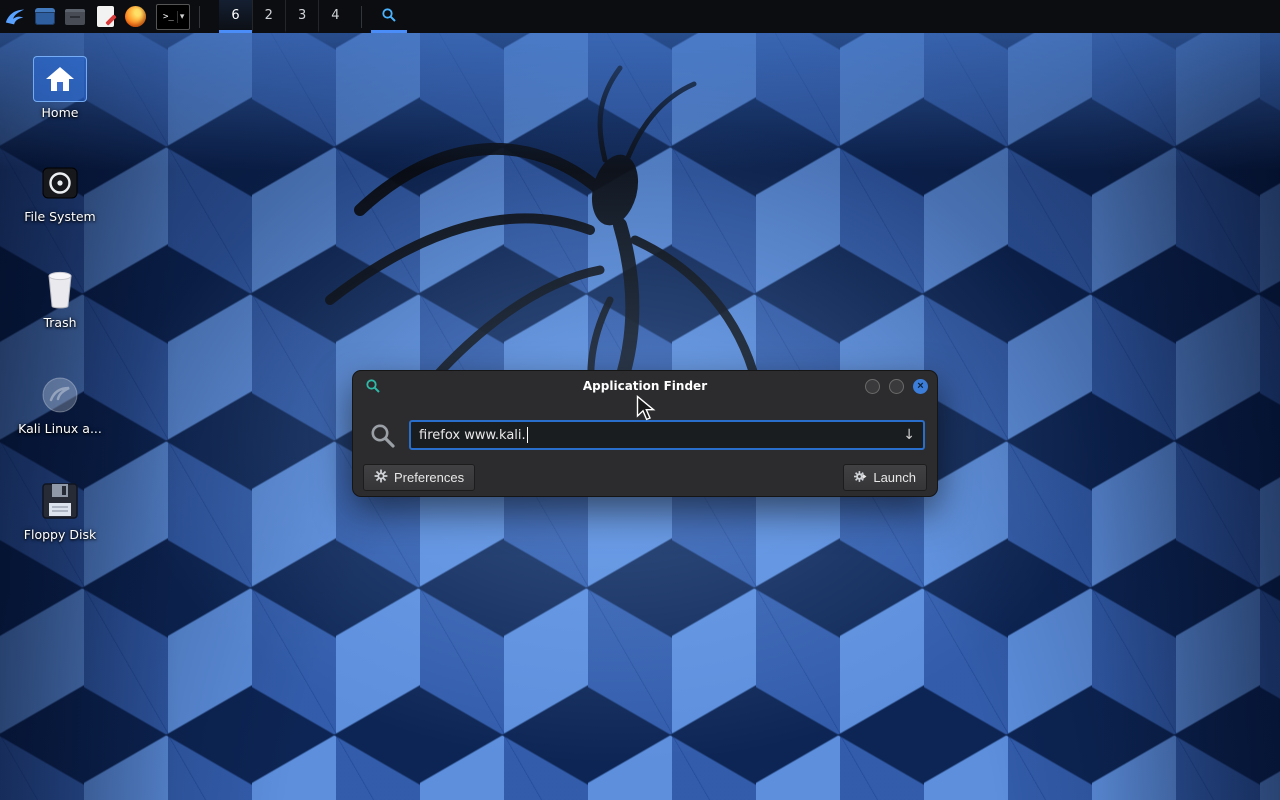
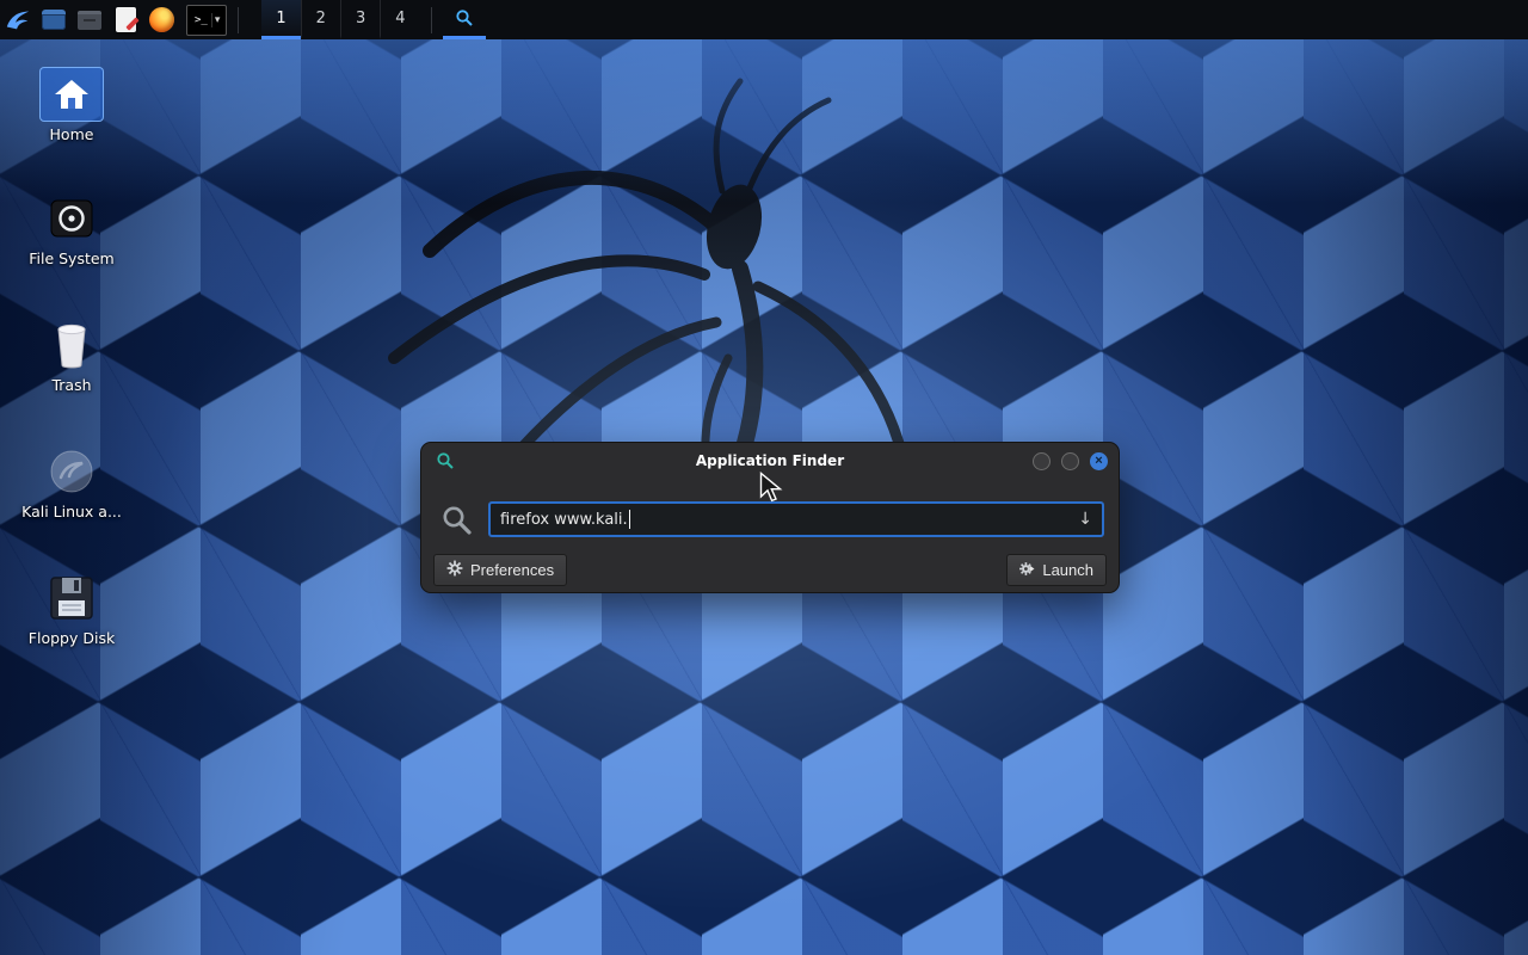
  >_
  ▾
- 6
+ 1
  2
  3
  4
  Home
  File System
  Trash
  Kali Linux a...
  Floppy Disk
  Application Finder
  ×
  firefox www.kali.
  ↓
  Preferences
  Launch
